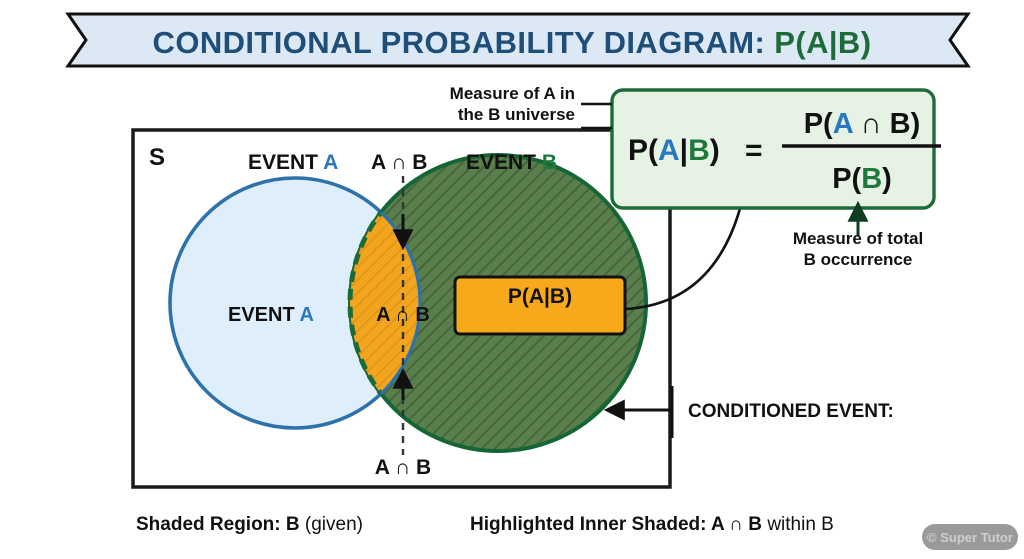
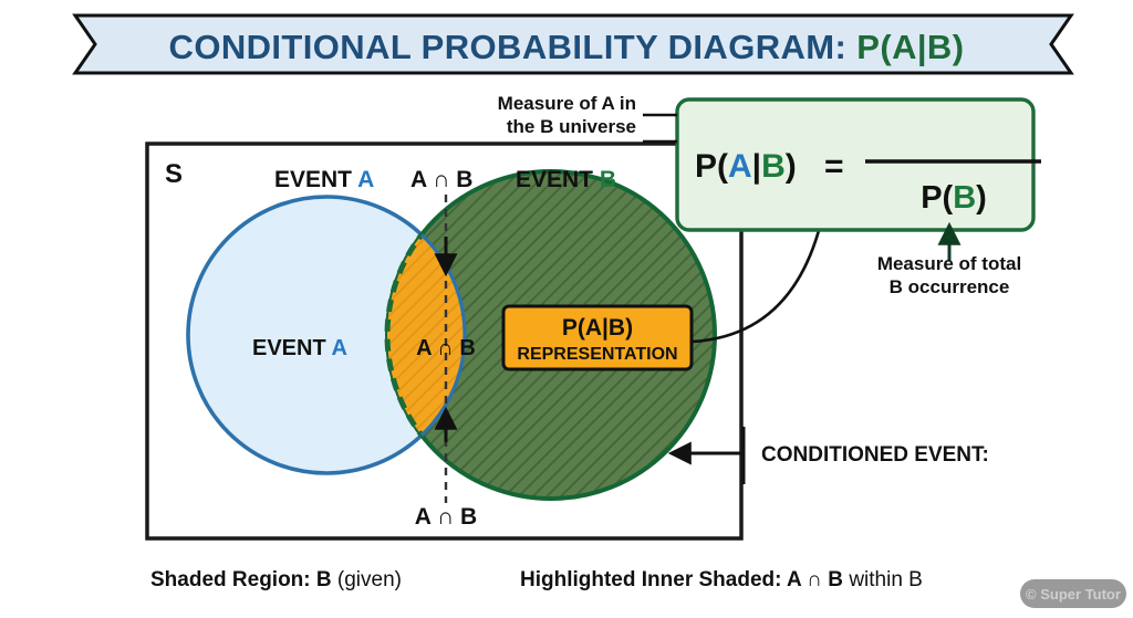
  CONDITIONAL PROBABILITY DIAGRAM: P(A|B)
  S
  EVENT A
  A ∩ B
  EVENT B
  EVENT A
  A ∩ B
  A ∩ B
  P(A|B)
+ REPRESENTATION
  P(A|B)
  =
- P(A ∩ B)
  P(B)
  Measure of A in
  the B universe
  Measure of total
  B occurrence
  CONDITIONED EVENT:
  Shaded Region: B (given)
  Highlighted Inner Shaded: A ∩ B within B
  © Super Tutor
